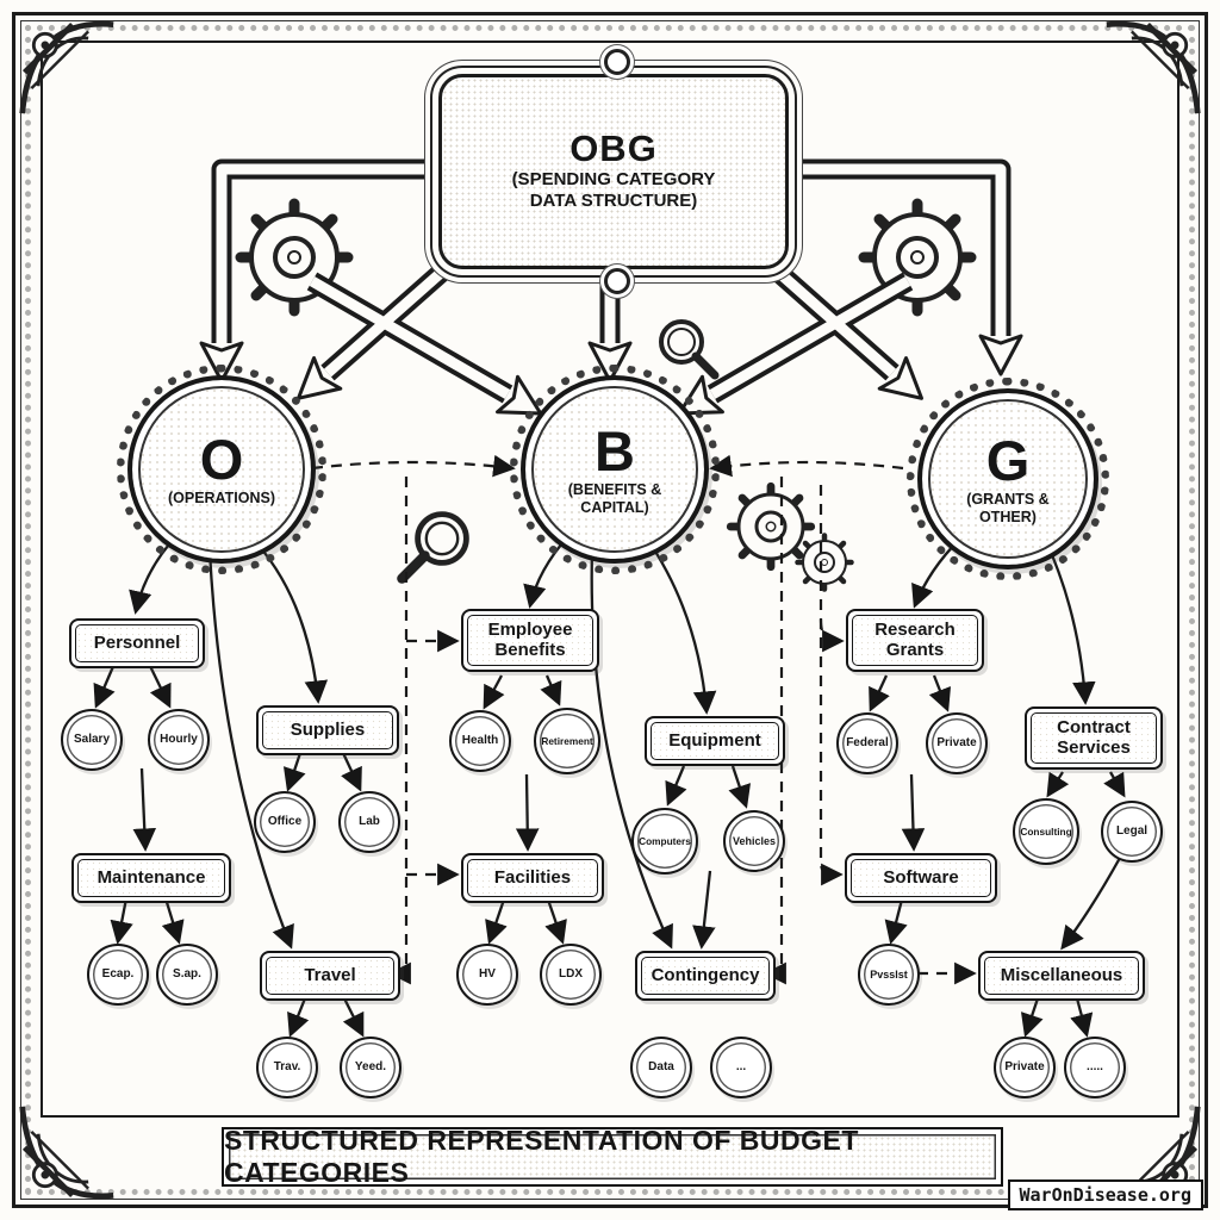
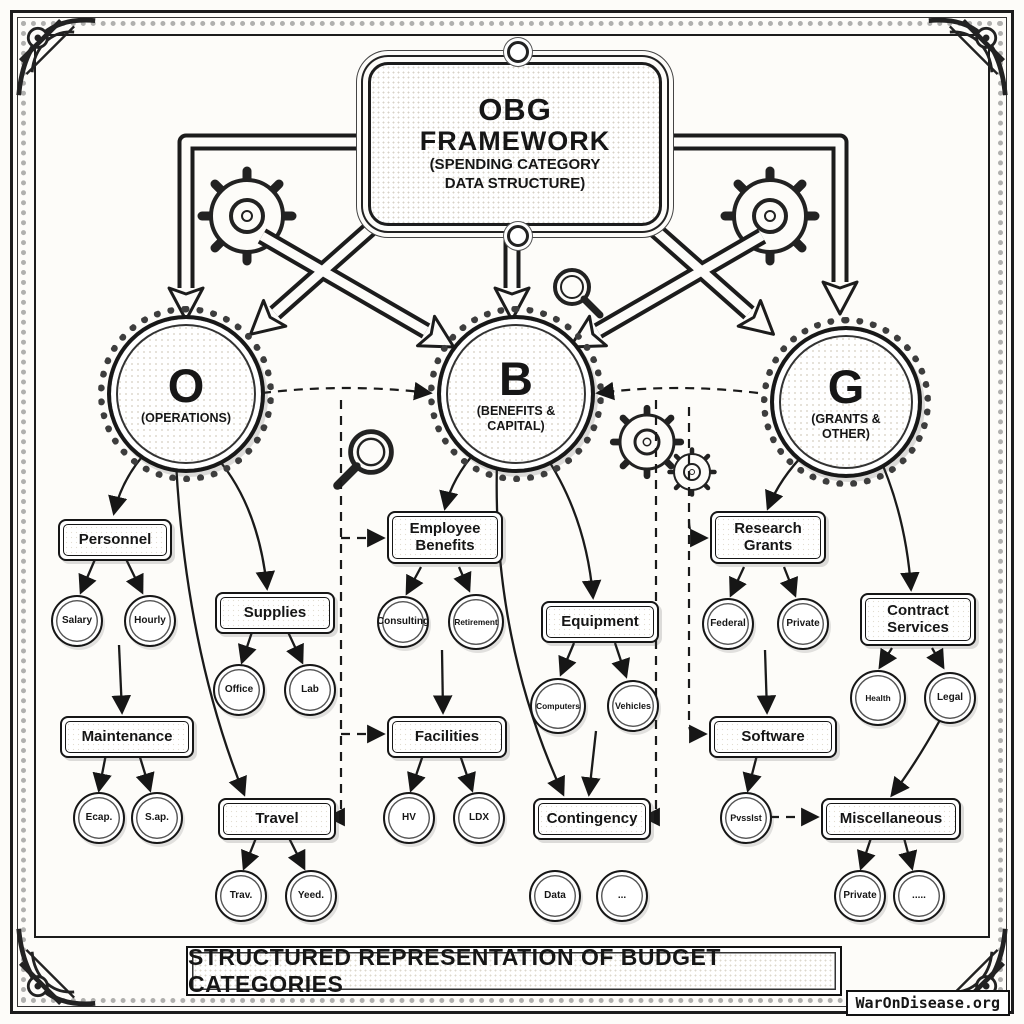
  OBG
+ FRAMEWORK
  (SPENDING CATEGORY
  DATA STRUCTURE)
  O
  (OPERATIONS)
  B
  (BENEFITS & CAPITAL)
  G
  (GRANTS & OTHER)
  Personnel
  Maintenance
  Supplies
  Travel
  Employee Benefits
  Facilities
  Equipment
  Contingency
  Research Grants
  Software
  Contract Services
  Miscellaneous
  Salary
  Hourly
  Ecap.
  S.ap.
  Office
  Lab
  Trav.
  Yeed.
- Health
+ Consulting
  Retirement
  HV
  LDX
  Computers
  Vehicles
  Data
  ...
  Federal
  Private
  Pvsslst
- Consulting
+ Health
  Legal
  Private
  .....
  STRUCTURED REPRESENTATION OF BUDGET CATEGORIES
  WarOnDisease.org
